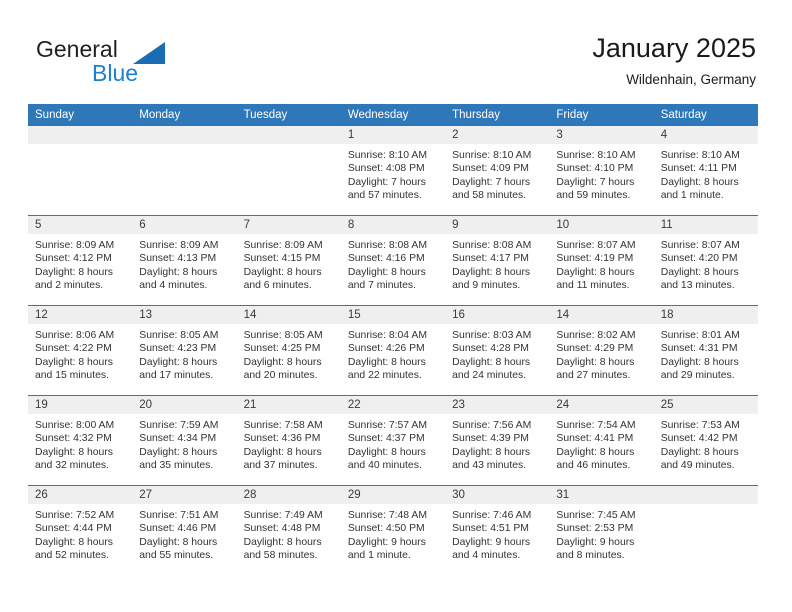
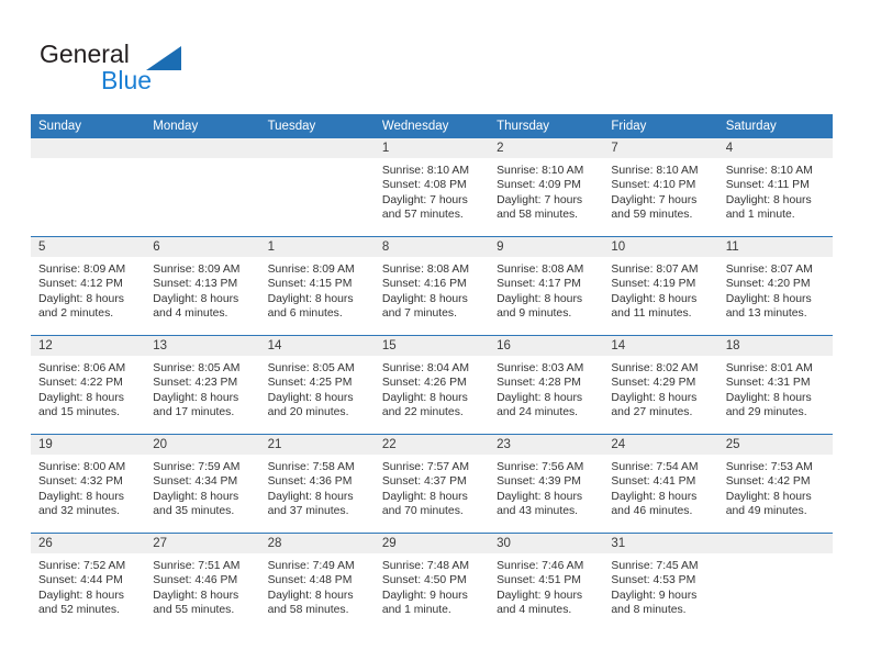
  General
  Blue
- January 2025
- Wildenhain, Germany
  Sunday	Monday	Tuesday	Wednesday	Thursday	Friday	Saturday
- 			1Sunrise: 8:10 AMSunset: 4:08 PMDaylight: 7 hoursand 57 minutes.	2Sunrise: 8:10 AMSunset: 4:09 PMDaylight: 7 hoursand 58 minutes.	3Sunrise: 8:10 AMSunset: 4:10 PMDaylight: 7 hoursand 59 minutes.	4Sunrise: 8:10 AMSunset: 4:11 PMDaylight: 8 hoursand 1 minute.
+ 			1Sunrise: 8:10 AMSunset: 4:08 PMDaylight: 7 hoursand 57 minutes.	2Sunrise: 8:10 AMSunset: 4:09 PMDaylight: 7 hoursand 58 minutes.	7Sunrise: 8:10 AMSunset: 4:10 PMDaylight: 7 hoursand 59 minutes.	4Sunrise: 8:10 AMSunset: 4:11 PMDaylight: 8 hoursand 1 minute.
- 5Sunrise: 8:09 AMSunset: 4:12 PMDaylight: 8 hoursand 2 minutes.	6Sunrise: 8:09 AMSunset: 4:13 PMDaylight: 8 hoursand 4 minutes.	7Sunrise: 8:09 AMSunset: 4:15 PMDaylight: 8 hoursand 6 minutes.	8Sunrise: 8:08 AMSunset: 4:16 PMDaylight: 8 hoursand 7 minutes.	9Sunrise: 8:08 AMSunset: 4:17 PMDaylight: 8 hoursand 9 minutes.	10Sunrise: 8:07 AMSunset: 4:19 PMDaylight: 8 hoursand 11 minutes.	11Sunrise: 8:07 AMSunset: 4:20 PMDaylight: 8 hoursand 13 minutes.
+ 5Sunrise: 8:09 AMSunset: 4:12 PMDaylight: 8 hoursand 2 minutes.	6Sunrise: 8:09 AMSunset: 4:13 PMDaylight: 8 hoursand 4 minutes.	1Sunrise: 8:09 AMSunset: 4:15 PMDaylight: 8 hoursand 6 minutes.	8Sunrise: 8:08 AMSunset: 4:16 PMDaylight: 8 hoursand 7 minutes.	9Sunrise: 8:08 AMSunset: 4:17 PMDaylight: 8 hoursand 9 minutes.	10Sunrise: 8:07 AMSunset: 4:19 PMDaylight: 8 hoursand 11 minutes.	11Sunrise: 8:07 AMSunset: 4:20 PMDaylight: 8 hoursand 13 minutes.
  12Sunrise: 8:06 AMSunset: 4:22 PMDaylight: 8 hoursand 15 minutes.	13Sunrise: 8:05 AMSunset: 4:23 PMDaylight: 8 hoursand 17 minutes.	14Sunrise: 8:05 AMSunset: 4:25 PMDaylight: 8 hoursand 20 minutes.	15Sunrise: 8:04 AMSunset: 4:26 PMDaylight: 8 hoursand 22 minutes.	16Sunrise: 8:03 AMSunset: 4:28 PMDaylight: 8 hoursand 24 minutes.	14Sunrise: 8:02 AMSunset: 4:29 PMDaylight: 8 hoursand 27 minutes.	18Sunrise: 8:01 AMSunset: 4:31 PMDaylight: 8 hoursand 29 minutes.
- 19Sunrise: 8:00 AMSunset: 4:32 PMDaylight: 8 hoursand 32 minutes.	20Sunrise: 7:59 AMSunset: 4:34 PMDaylight: 8 hoursand 35 minutes.	21Sunrise: 7:58 AMSunset: 4:36 PMDaylight: 8 hoursand 37 minutes.	22Sunrise: 7:57 AMSunset: 4:37 PMDaylight: 8 hoursand 40 minutes.	23Sunrise: 7:56 AMSunset: 4:39 PMDaylight: 8 hoursand 43 minutes.	24Sunrise: 7:54 AMSunset: 4:41 PMDaylight: 8 hoursand 46 minutes.	25Sunrise: 7:53 AMSunset: 4:42 PMDaylight: 8 hoursand 49 minutes.
+ 19Sunrise: 8:00 AMSunset: 4:32 PMDaylight: 8 hoursand 32 minutes.	20Sunrise: 7:59 AMSunset: 4:34 PMDaylight: 8 hoursand 35 minutes.	21Sunrise: 7:58 AMSunset: 4:36 PMDaylight: 8 hoursand 37 minutes.	22Sunrise: 7:57 AMSunset: 4:37 PMDaylight: 8 hoursand 70 minutes.	23Sunrise: 7:56 AMSunset: 4:39 PMDaylight: 8 hoursand 43 minutes.	24Sunrise: 7:54 AMSunset: 4:41 PMDaylight: 8 hoursand 46 minutes.	25Sunrise: 7:53 AMSunset: 4:42 PMDaylight: 8 hoursand 49 minutes.
- 26Sunrise: 7:52 AMSunset: 4:44 PMDaylight: 8 hoursand 52 minutes.	27Sunrise: 7:51 AMSunset: 4:46 PMDaylight: 8 hoursand 55 minutes.	28Sunrise: 7:49 AMSunset: 4:48 PMDaylight: 8 hoursand 58 minutes.	29Sunrise: 7:48 AMSunset: 4:50 PMDaylight: 9 hoursand 1 minute.	30Sunrise: 7:46 AMSunset: 4:51 PMDaylight: 9 hoursand 4 minutes.	31Sunrise: 7:45 AMSunset: 2:53 PMDaylight: 9 hoursand 8 minutes.
+ 26Sunrise: 7:52 AMSunset: 4:44 PMDaylight: 8 hoursand 52 minutes.	27Sunrise: 7:51 AMSunset: 4:46 PMDaylight: 8 hoursand 55 minutes.	28Sunrise: 7:49 AMSunset: 4:48 PMDaylight: 8 hoursand 58 minutes.	29Sunrise: 7:48 AMSunset: 4:50 PMDaylight: 9 hoursand 1 minute.	30Sunrise: 7:46 AMSunset: 4:51 PMDaylight: 9 hoursand 4 minutes.	31Sunrise: 7:45 AMSunset: 4:53 PMDaylight: 9 hoursand 8 minutes.
